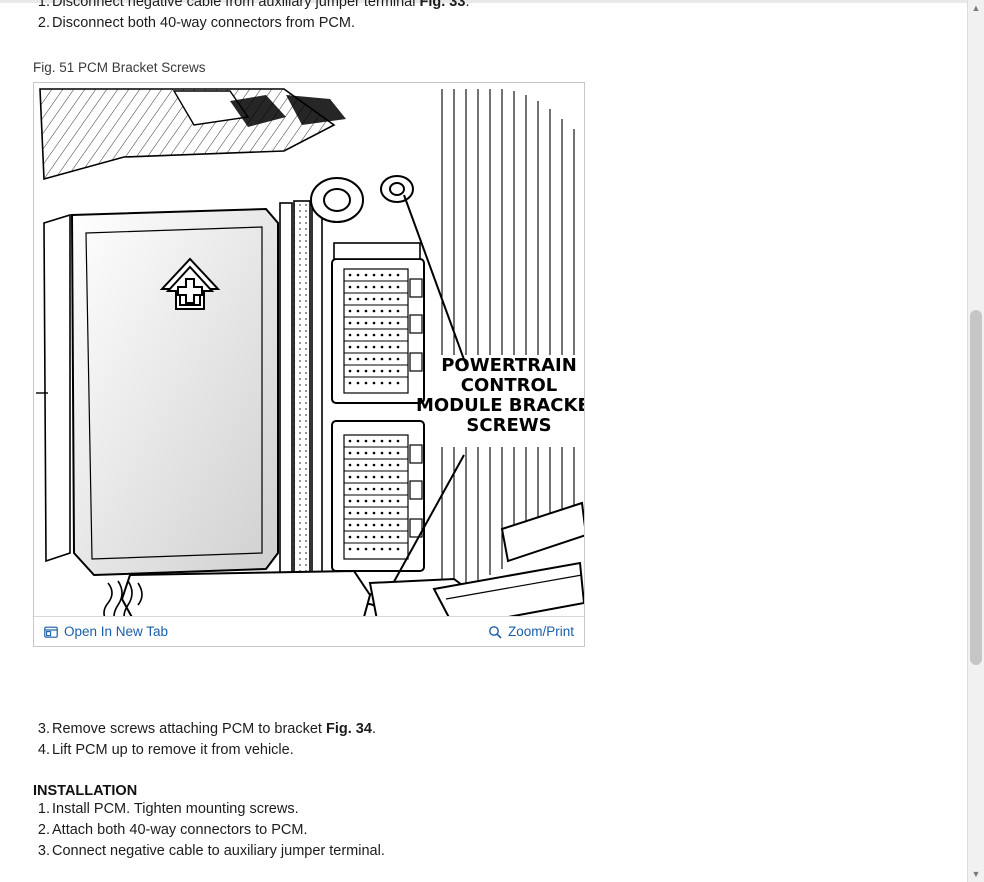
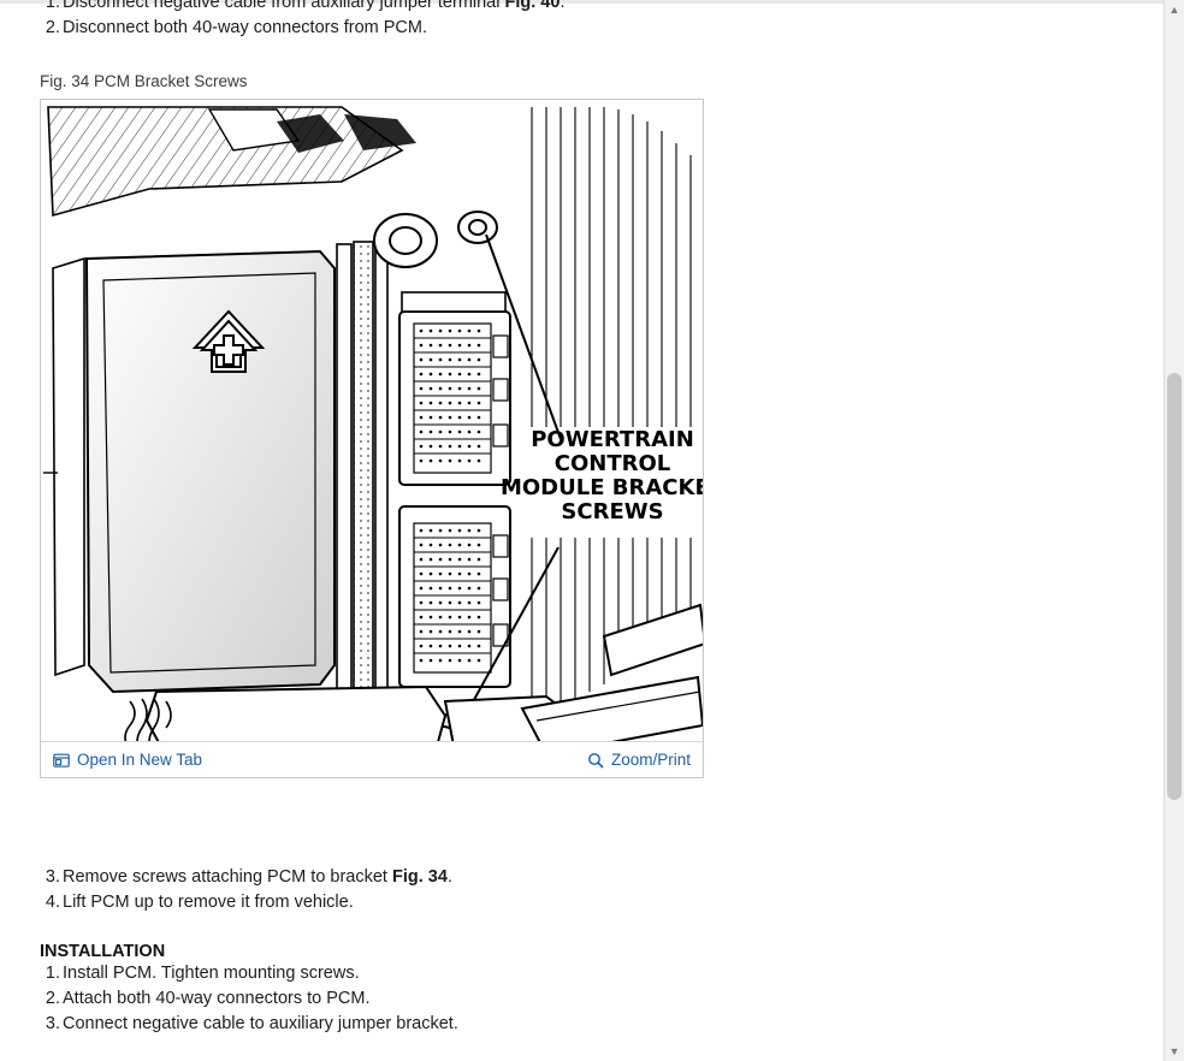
  1.
- Disconnect negative cable from auxiliary jumper terminal Fig. 33.
+ Disconnect negative cable from auxiliary jumper terminal Fig. 40.
  2.
  Disconnect both 40-way connectors from PCM.
- Fig. 51 PCM Bracket Screws
+ Fig. 34 PCM Bracket Screws
  POWERTRAIN
  CONTROL
  MODULE BRACKE
  SCREWS
  Open In New Tab
  Zoom/Print
  3.
  Remove screws attaching PCM to bracket Fig. 34.
  4.
  Lift PCM up to remove it from vehicle.
  INSTALLATION
  1.
  Install PCM. Tighten mounting screws.
  2.
  Attach both 40-way connectors to PCM.
  3.
- Connect negative cable to auxiliary jumper terminal.
+ Connect negative cable to auxiliary jumper bracket.
  ▲
  ▼
